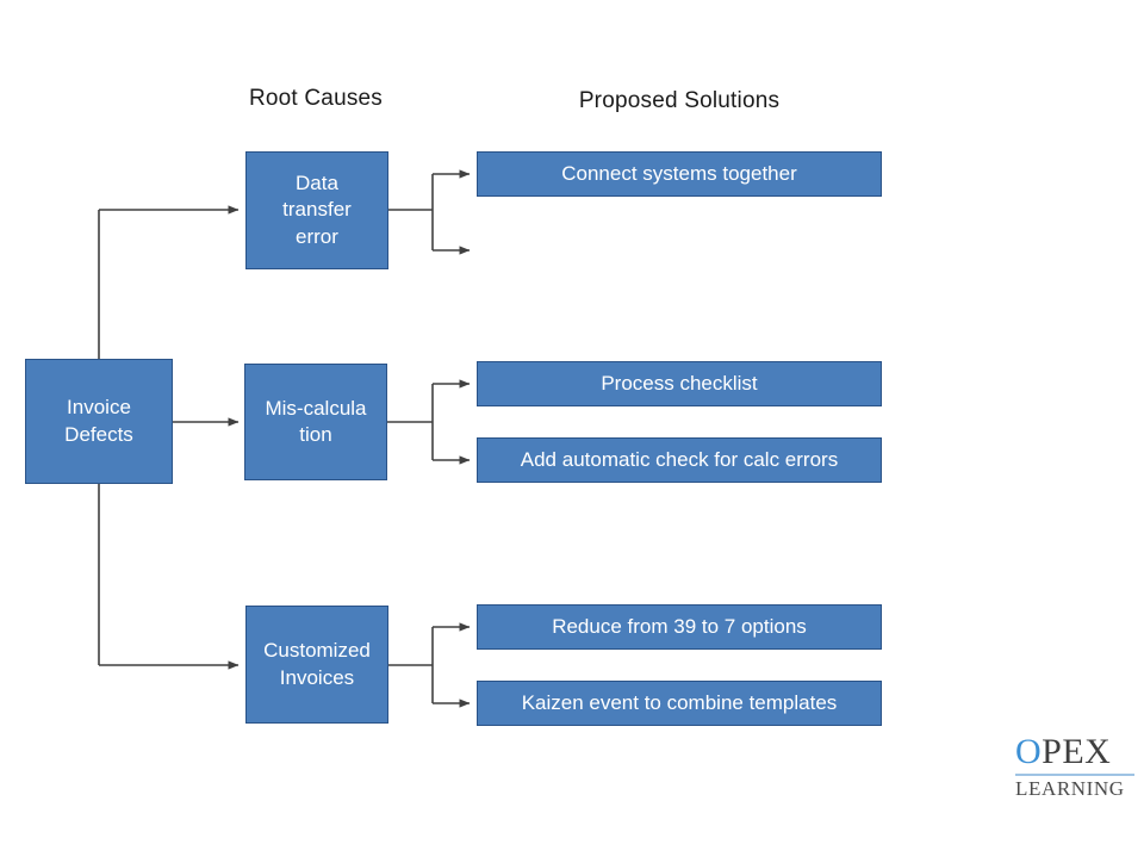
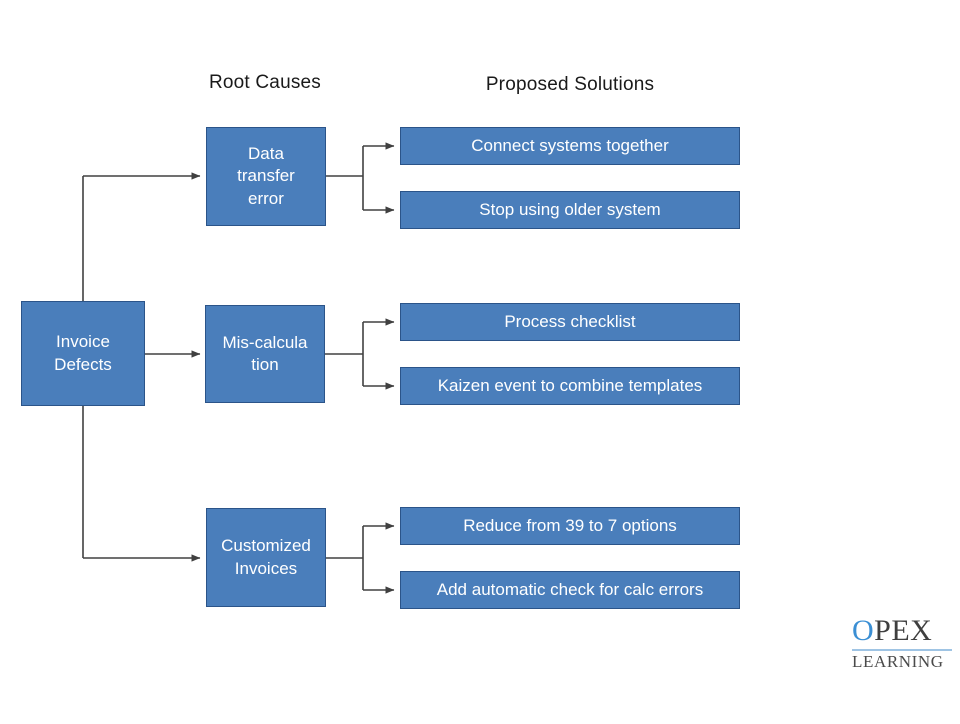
  Root Causes
  Proposed Solutions
  Invoice
  Defects
  Data
  transfer
  error
  Mis-calcula
  tion
  Customized
  Invoices
  Connect systems together
+ Stop using older system
  Process checklist
- Add automatic check for calc errors
+ Kaizen event to combine templates
  Reduce from 39 to 7 options
- Kaizen event to combine templates
+ Add automatic check for calc errors
  OPEX
  LEARNING
